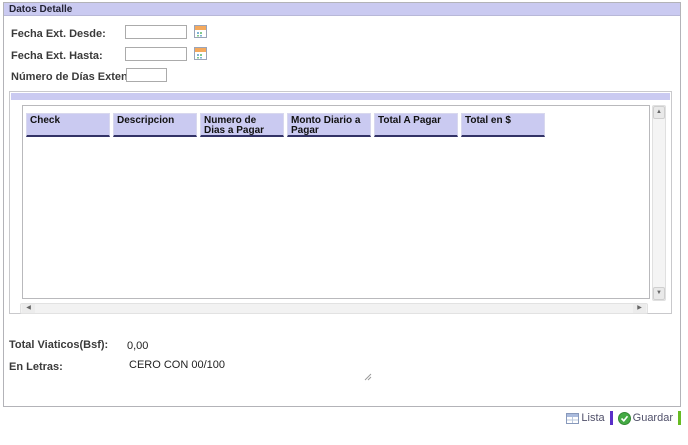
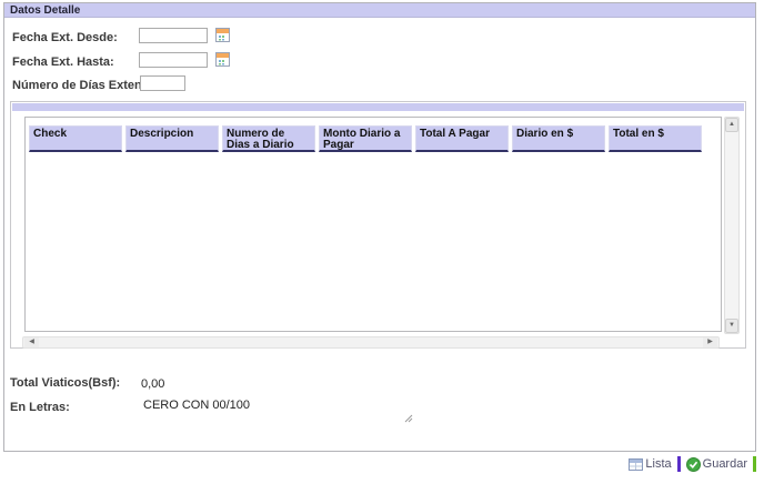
  Datos Detalle
  Fecha Ext. Desde:
  Fecha Ext. Hasta:
  Número de Días Exten
  Check
  Descripcion
- Numero de Dias a Pagar
+ Numero de Dias a Diario
  Monto Diario a Pagar
  Total A Pagar
+ Diario en $
  Total en $
  Total Viaticos(Bsf):
  0,00
  En Letras:
  CERO CON 00/100
  Lista
  Guardar
